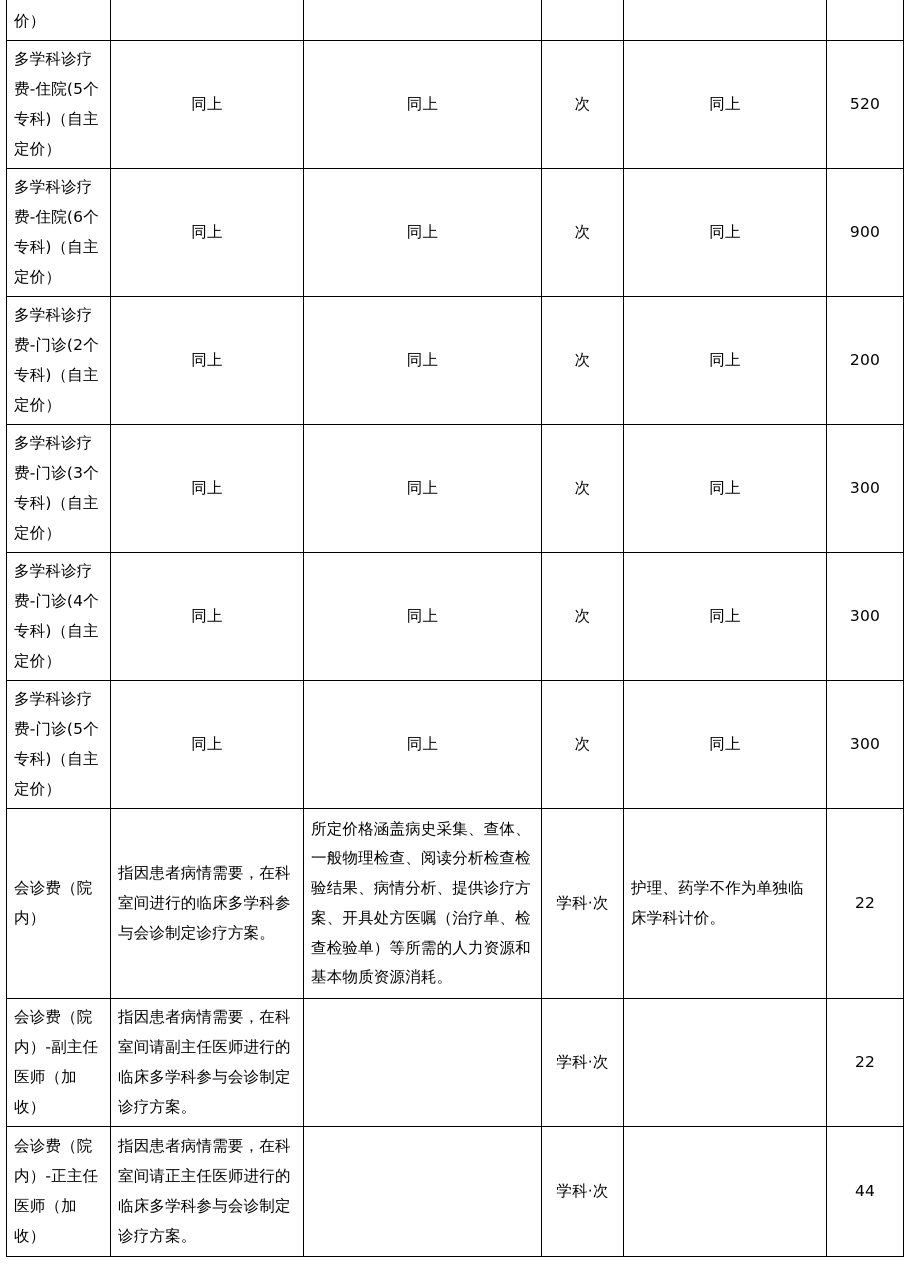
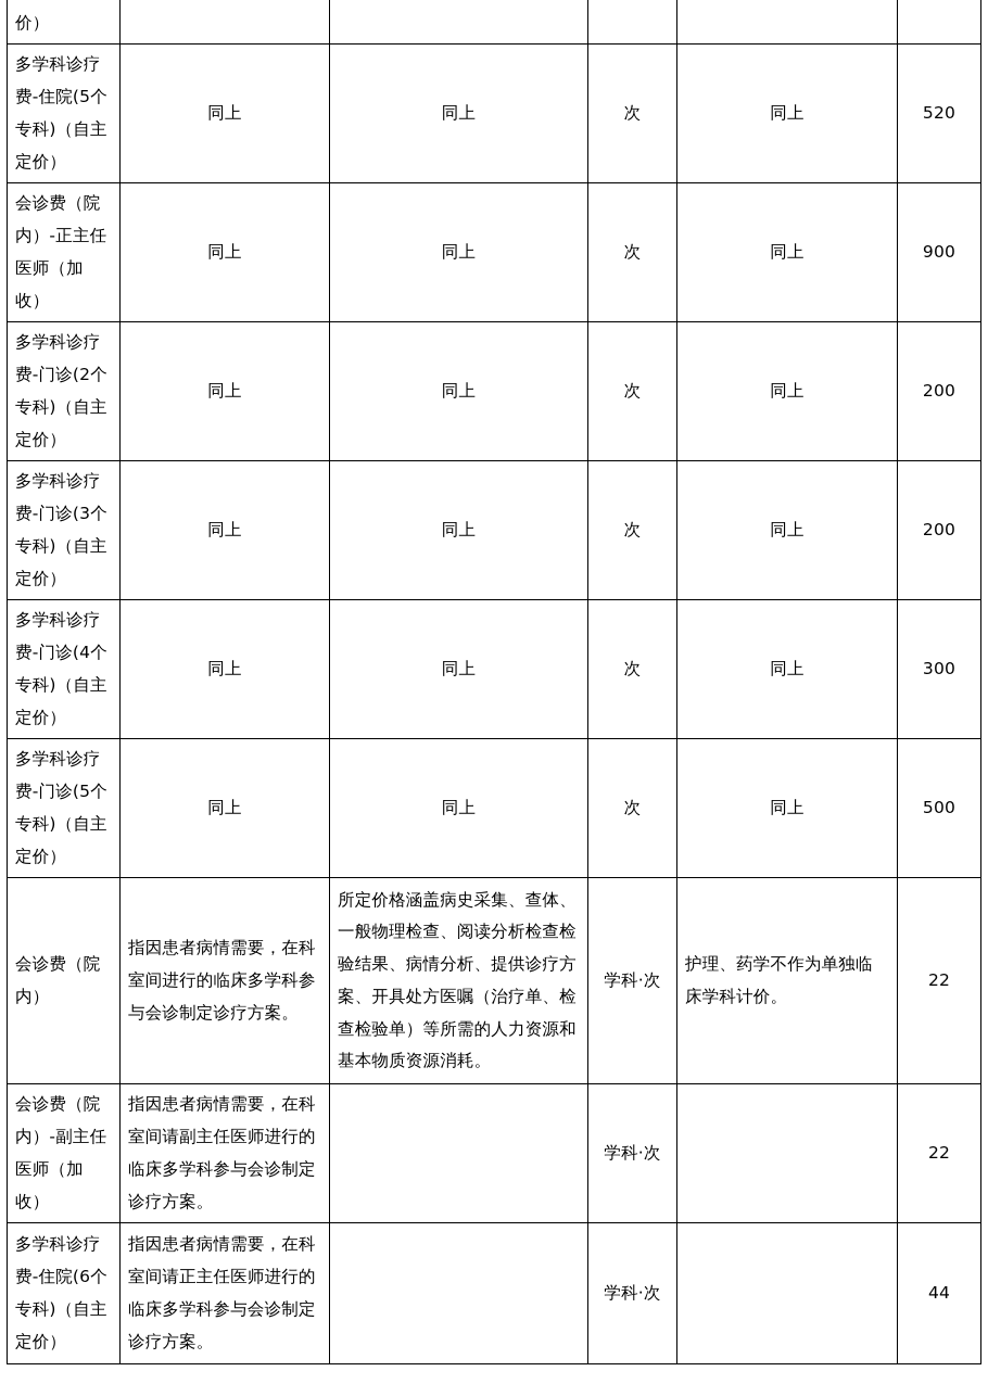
  多学科诊疗费-住院(5个专科)（自主定价）	同上	同上	次	同上	520
- 多学科诊疗费-住院(6个专科)（自主定价）	同上	同上	次	同上	900
+ 会诊费（院内）-正主任医师（加收）	同上	同上	次	同上	900
  多学科诊疗费-门诊(2个专科)（自主定价）	同上	同上	次	同上	200
- 多学科诊疗费-门诊(3个专科)（自主定价）	同上	同上	次	同上	300
+ 多学科诊疗费-门诊(3个专科)（自主定价）	同上	同上	次	同上	200
  多学科诊疗费-门诊(4个专科)（自主定价）	同上	同上	次	同上	300
- 多学科诊疗费-门诊(5个专科)（自主定价）	同上	同上	次	同上	300
+ 多学科诊疗费-门诊(5个专科)（自主定价）	同上	同上	次	同上	500
  会诊费（院内）	指因患者病情需要，在科室间进行的临床多学科参与会诊制定诊疗方案。	所定价格涵盖病史采集、查体、一般物理检查、阅读分析检查检验结果、病情分析、提供诊疗方案、开具处方医嘱（治疗单、检查检验单）等所需的人力资源和基本物质资源消耗。	学科·次	护理、药学不作为单独临床学科计价。	22
  会诊费（院内）-副主任医师（加收）	指因患者病情需要，在科室间请副主任医师进行的临床多学科参与会诊制定诊疗方案。		学科·次		22
- 会诊费（院内）-正主任医师（加收）	指因患者病情需要，在科室间请正主任医师进行的临床多学科参与会诊制定诊疗方案。		学科·次		44
+ 多学科诊疗费-住院(6个专科)（自主定价）	指因患者病情需要，在科室间请正主任医师进行的临床多学科参与会诊制定诊疗方案。		学科·次		44
